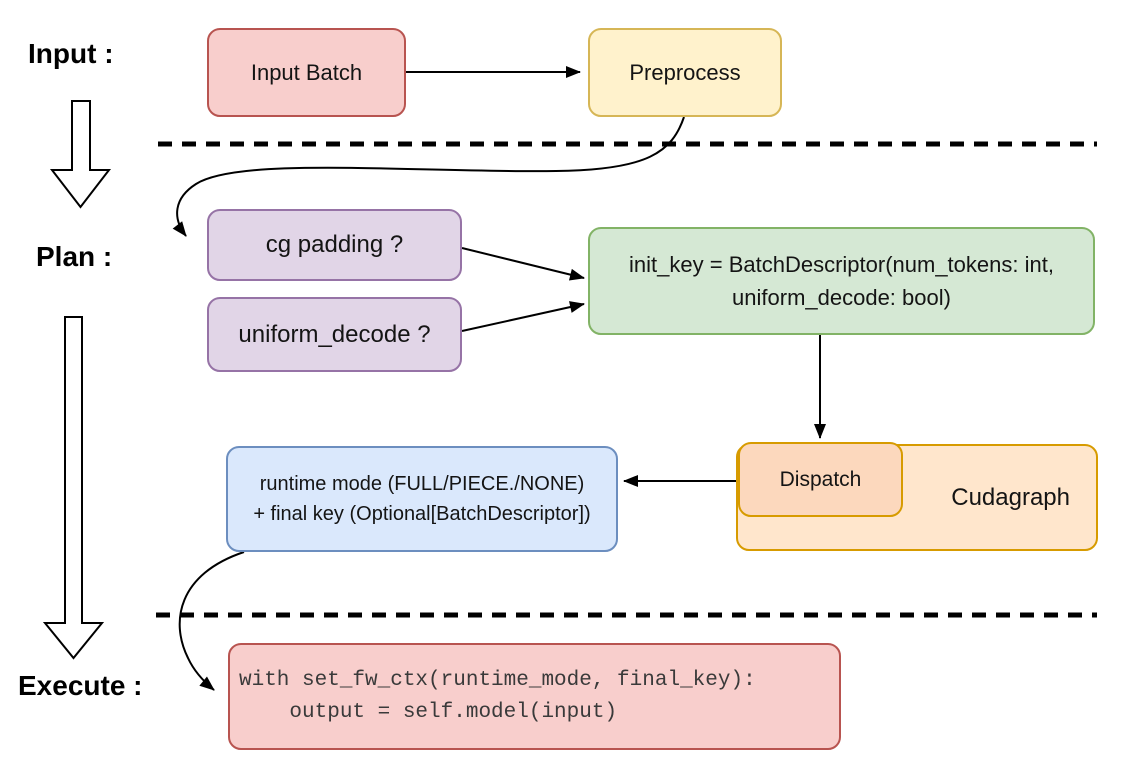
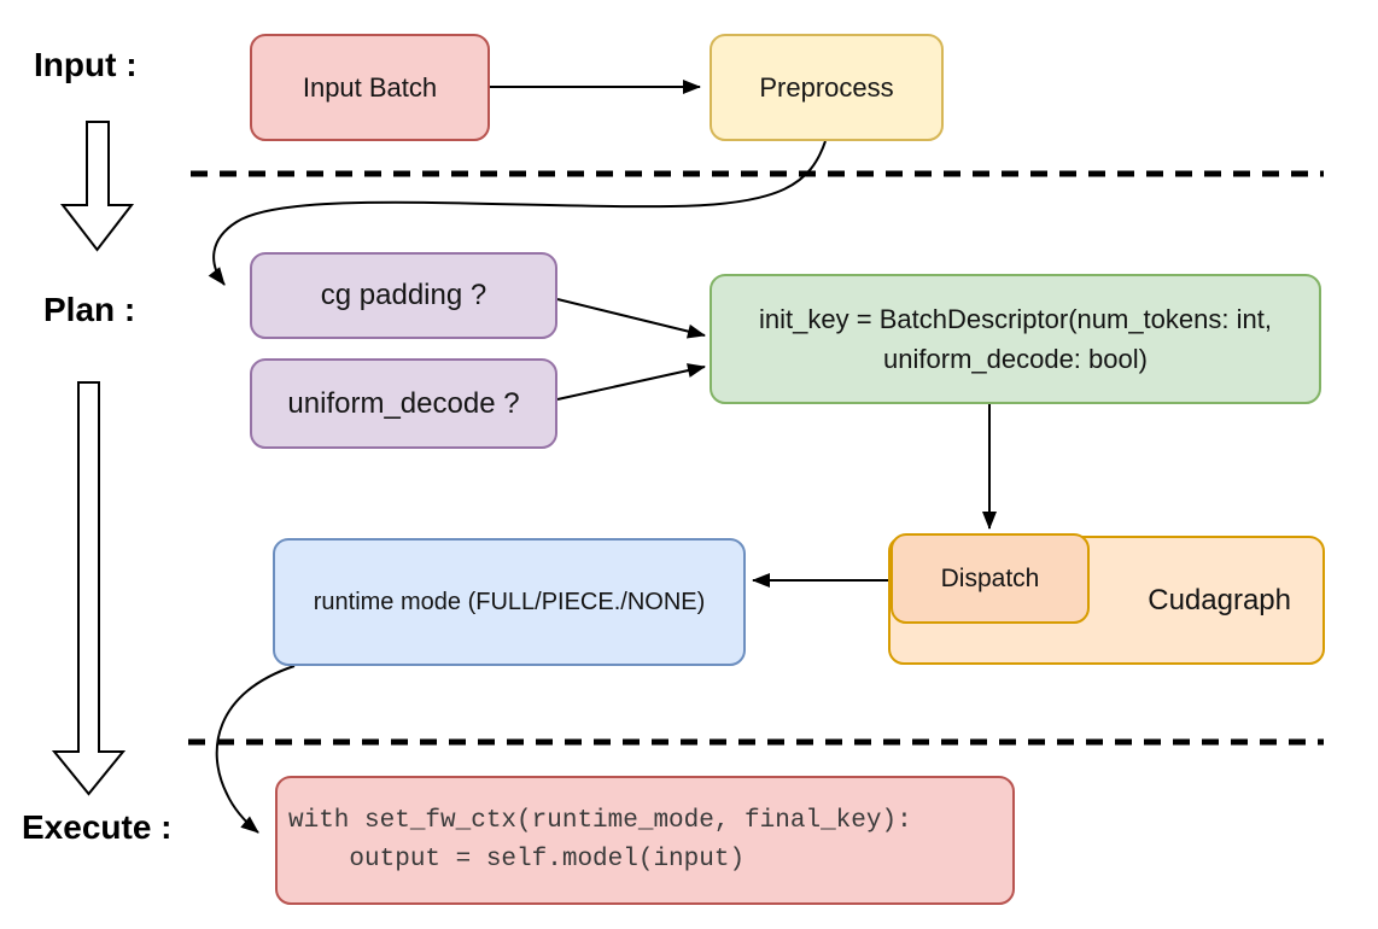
  Input :
  Plan :
  Execute :
  Input Batch
  Preprocess
  cg padding ?
  uniform_decode ?
  init_key = BatchDescriptor(num_tokens: int,
  uniform_decode: bool)
  runtime mode (FULL/PIECE./NONE)
- + final key (Optional[BatchDescriptor])
  Cudagraph
  Dispatch
  with set_fw_ctx(runtime_mode, final_key):
  output = self.model(input)
